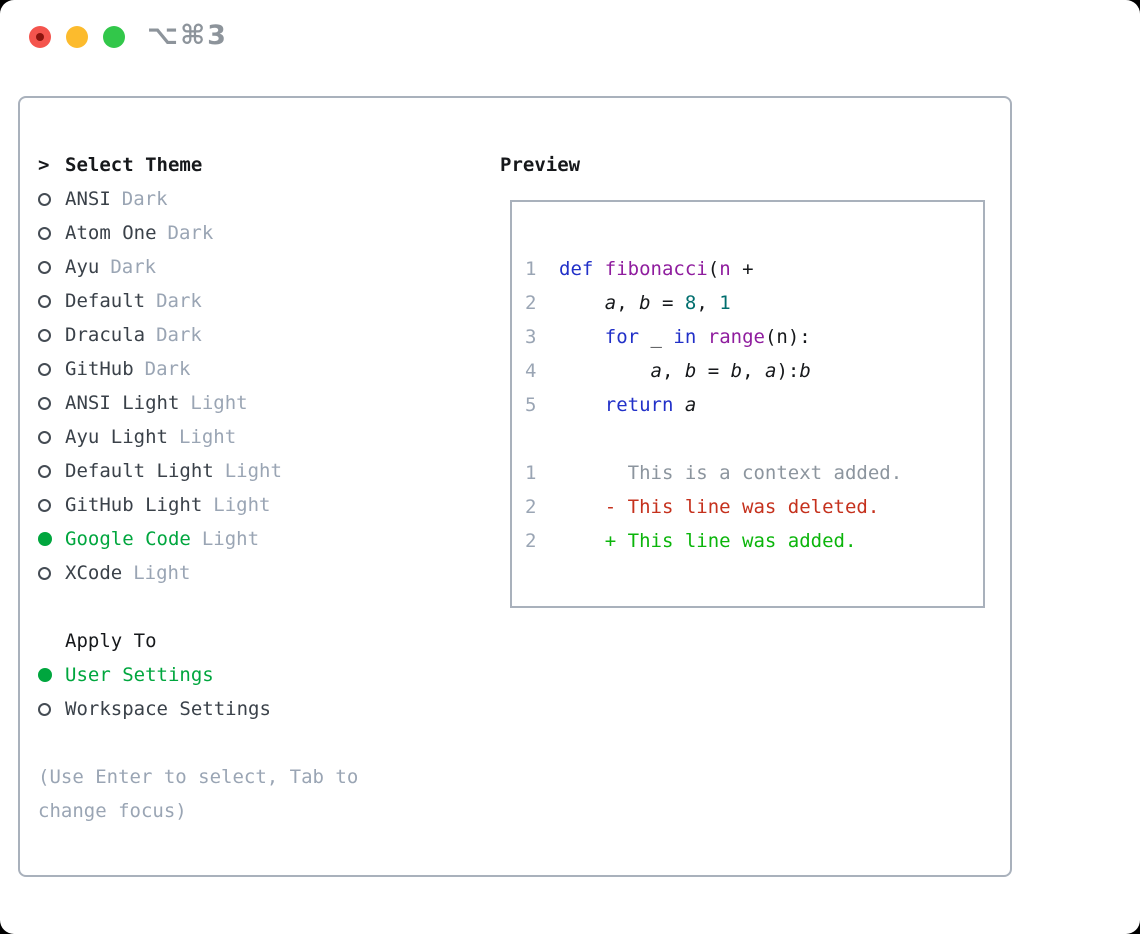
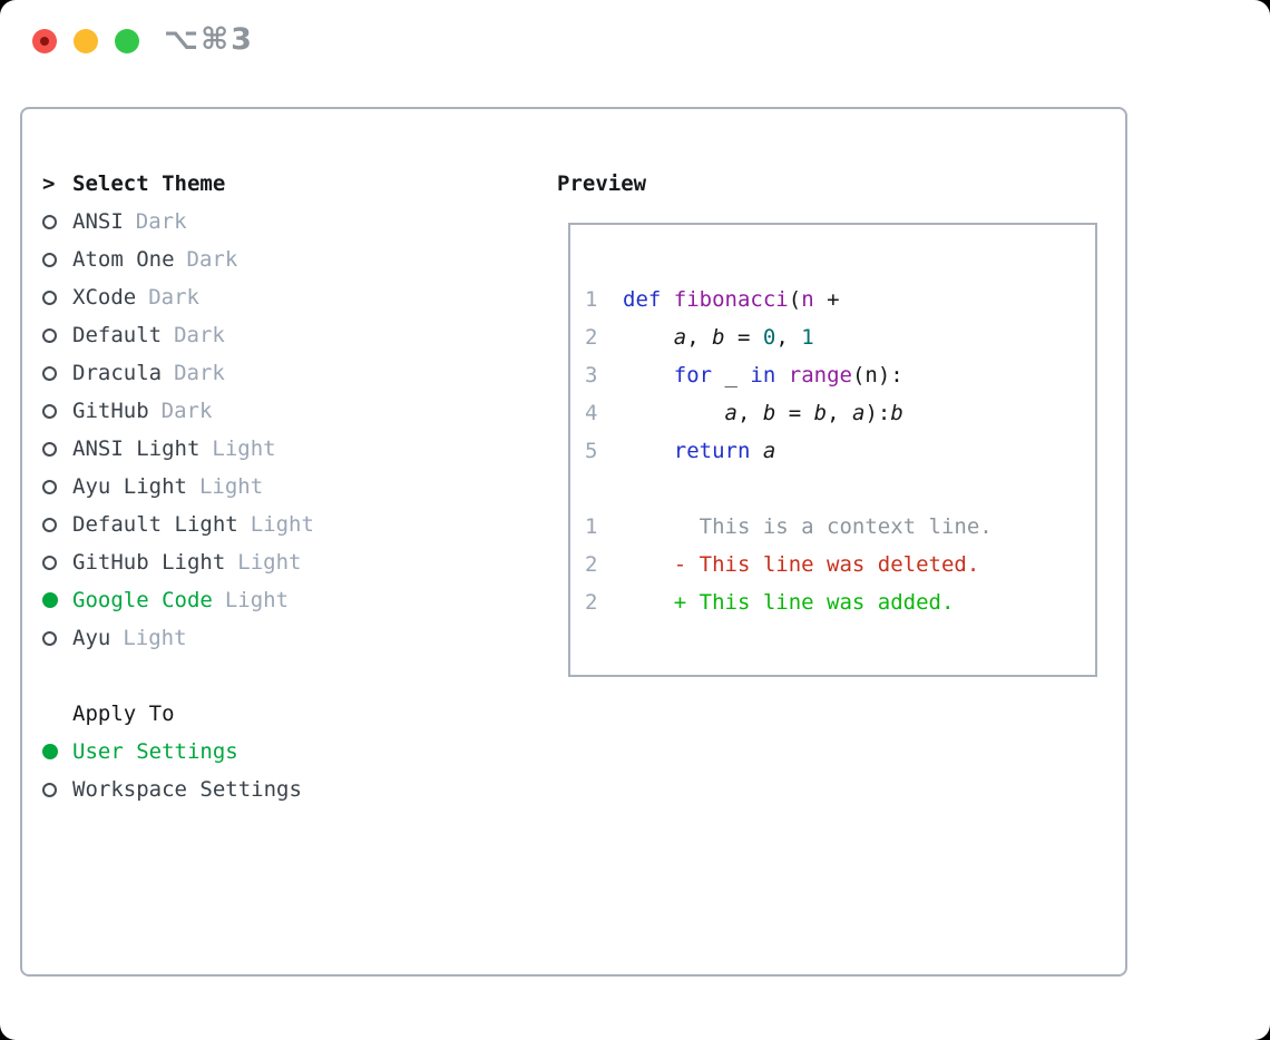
  ⌥⌘3
  >
  Select Theme
  ANSI
  Dark
  Atom One
  Dark
- Ayu
+ XCode
  Dark
  Default
  Dark
  Dracula
  Dark
  GitHub
  Dark
  ANSI Light
  Light
  Ayu Light
  Light
  Default Light
  Light
  GitHub Light
  Light
  Google Code
  Light
- XCode
+ Ayu
  Light
  Apply To
  User Settings
  Workspace Settings
- (Use Enter to select, Tab to change focus)
  Preview
  1
  def fibonacci(n +
  2
- a, b = 8, 1
+ a, b = 0, 1
  3
  for _ in range(n):
  4
  a, b = b, a):b
  5
  return a
  1
- This is a context added.
+ This is a context line.
  2
  - This line was deleted.
  2
  + This line was added.
